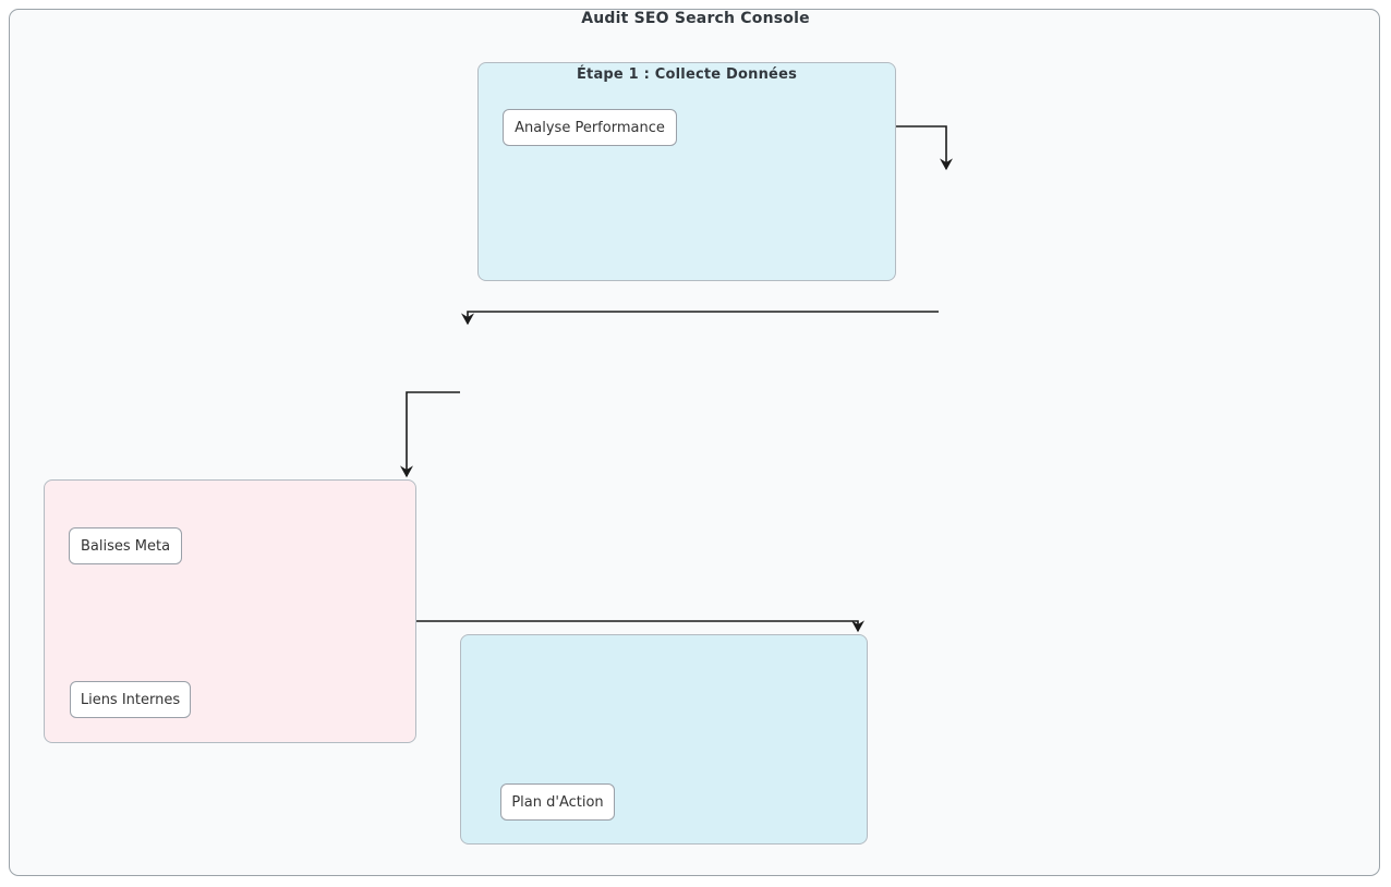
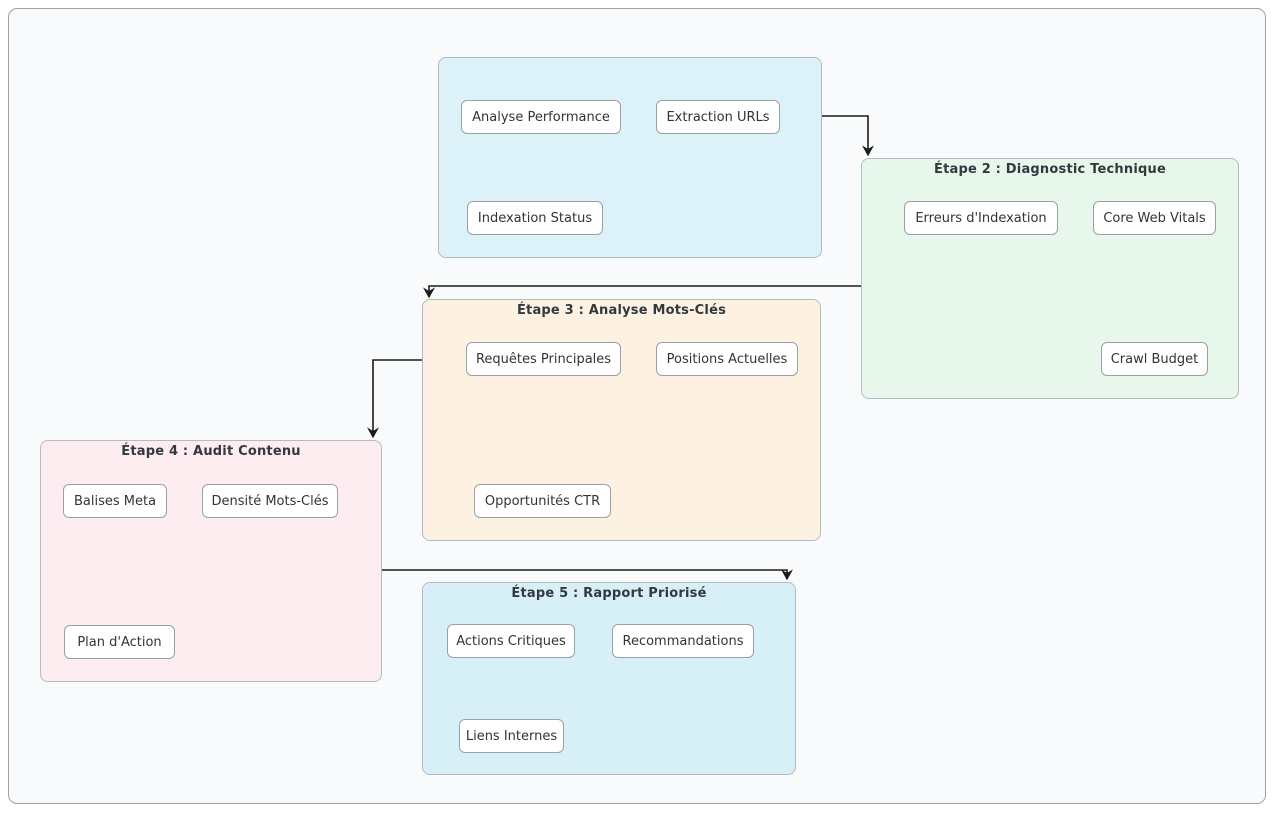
- Audit SEO Search Console
- Étape 1 : Collecte Données
  Analyse Performance
+ Extraction URLs
+ Indexation Status
+ Étape 2 : Diagnostic Technique
+ Erreurs d'Indexation
+ Core Web Vitals
+ Crawl Budget
+ Étape 3 : Analyse Mots-Clés
+ Requêtes Principales
+ Positions Actuelles
+ Opportunités CTR
+ Étape 4 : Audit Contenu
  Balises Meta
+ Densité Mots-Clés
- Liens Internes
+ Plan d'Action
+ Étape 5 : Rapport Priorisé
+ Actions Critiques
+ Recommandations
- Plan d'Action
+ Liens Internes
